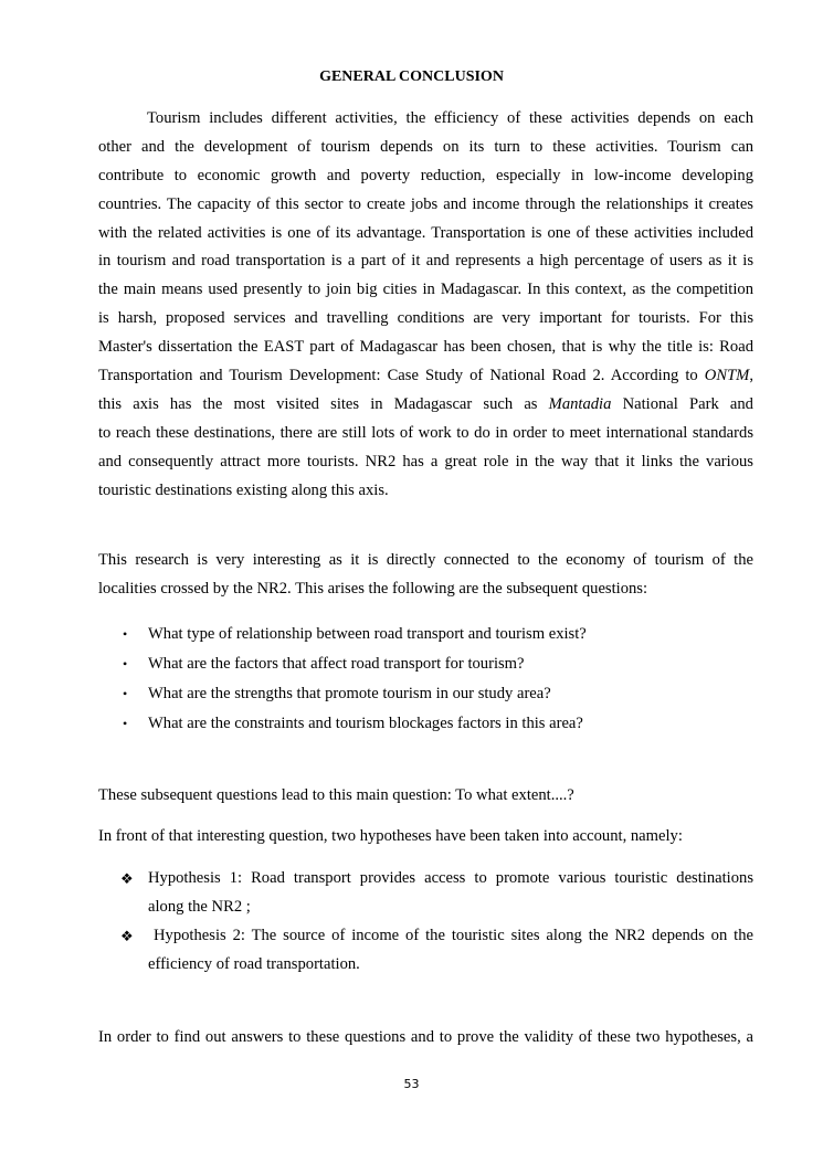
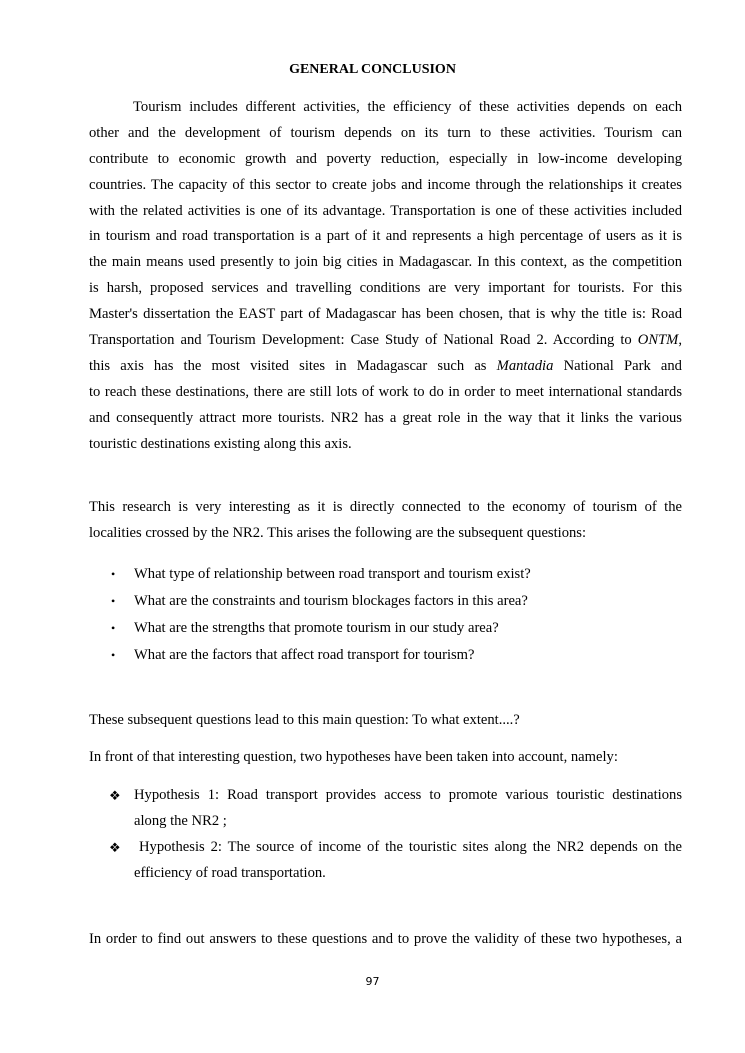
  GENERAL CONCLUSION
  Tourism includes different activities, the efficiency of these activities depends on each
  other and the development of tourism depends on its turn to these activities. Tourism can
  contribute to economic growth and poverty reduction, especially in low-income developing
  countries. The capacity of this sector to create jobs and income through the relationships it creates
  with the related activities is one of its advantage. Transportation is one of these activities included
  in tourism and road transportation is a part of it and represents a high percentage of users as it is
  the main means used presently to join big cities in Madagascar. In this context, as the competition
  is harsh, proposed services and travelling conditions are very important for tourists. For this
  Master's dissertation the EAST part of Madagascar has been chosen, that is why the title is: Road
  Transportation and Tourism Development: Case Study of National Road 2. According to ONTM,
  this axis has the most visited sites in Madagascar such as Mantadia National Park and
  to reach these destinations, there are still lots of work to do in order to meet international standards
  and consequently attract more tourists. NR2 has a great role in the way that it links the various
  touristic destinations existing along this axis.
  This research is very interesting as it is directly connected to the economy of tourism of the
  localities crossed by the NR2. This arises the following are the subsequent questions:
  •
  What type of relationship between road transport and tourism exist?
  •
- What are the factors that affect road transport for tourism?
+ What are the constraints and tourism blockages factors in this area?
  •
  What are the strengths that promote tourism in our study area?
  •
- What are the constraints and tourism blockages factors in this area?
+ What are the factors that affect road transport for tourism?
  These subsequent questions lead to this main question: To what extent....?
  In front of that interesting question, two hypotheses have been taken into account, namely:
  ❖
  Hypothesis 1: Road transport provides access to promote various touristic destinations
  along the NR2 ;
  ❖
  Hypothesis 2: The source of income of the touristic sites along the NR2 depends on the
  efficiency of road transportation.
  In order to find out answers to these questions and to prove the validity of these two hypotheses, a
- 53
+ 97
